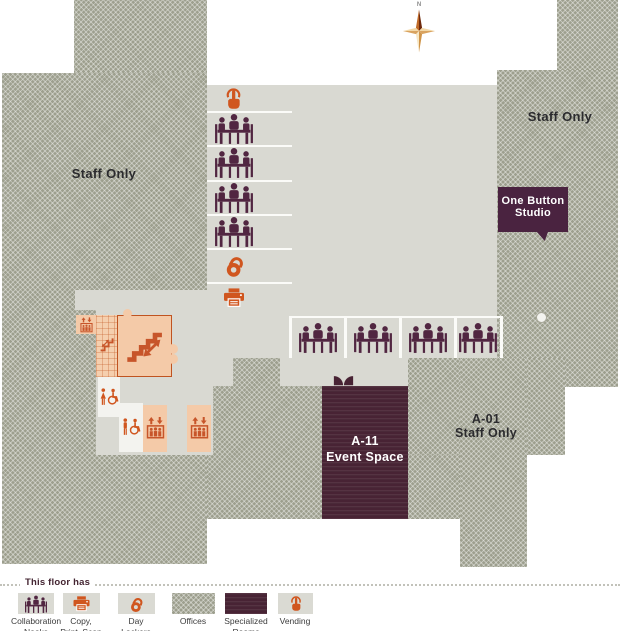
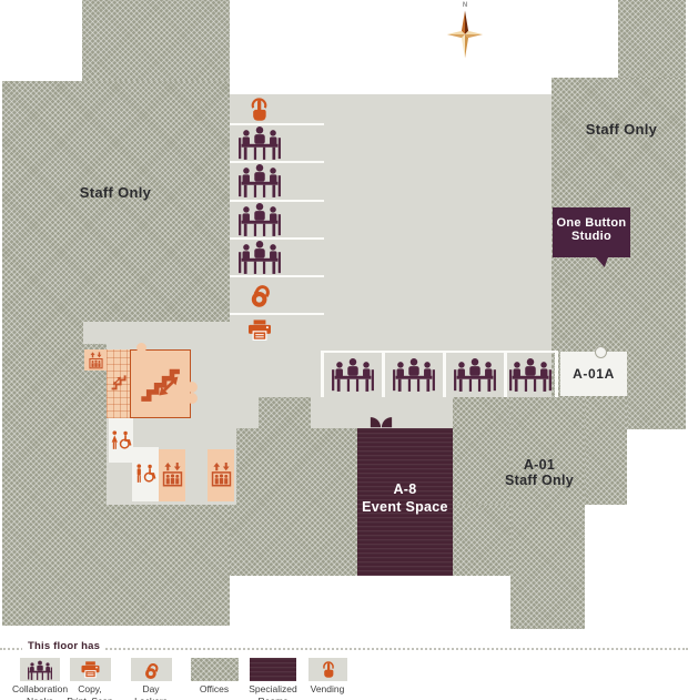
+ A-01A
  One Button
  Studio
- A-11
+ A-8
  Event Space
  Staff Only
  Staff Only
  A-01
  Staff Only
  This floor has
  Collaboration
  Copy,
  Day
  Offices
  Specialized
  Vending
